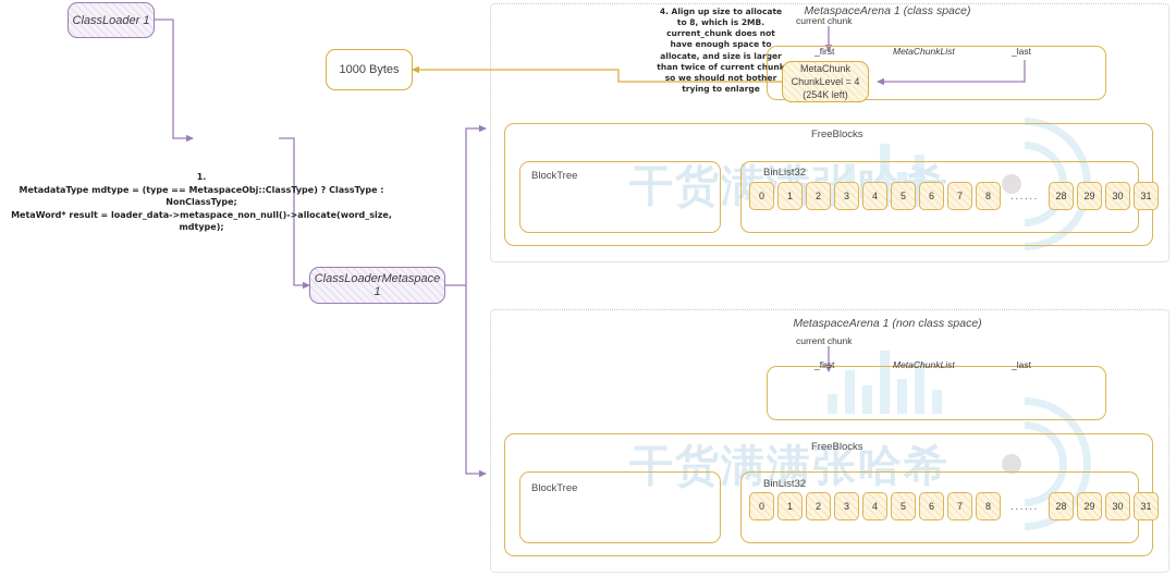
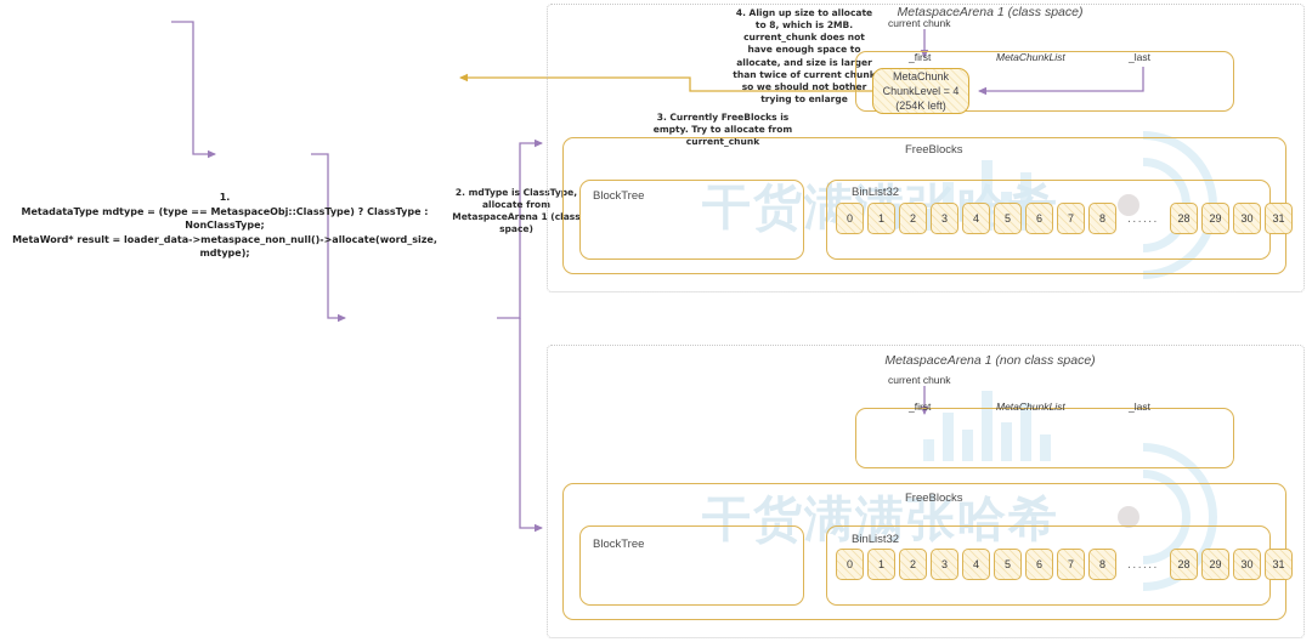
  干货满满张哈希
- ClassLoader 1
- ClassLoaderMetaspace 1
- 1000 Bytes
  1.
  MetadataType mdtype = (type == MetaspaceObj::ClassType) ? ClassType : NonClassType;
  MetaWord* result = loader_data->metaspace_non_null()->allocate(word_size, mdtype);
+ 2. mdType is ClassType,
+ allocate from
+ MetaspaceArena 1 (class
+ space)
+ 3. Currently FreeBlocks is
+ empty. Try to allocate from
+ current_chunk
  4. Align up size to allocate
  to 8, which is 2MB.
  current_chunk does not
  have enough space to
  allocate, and size is larger
  than twice of current chun
  so we should not bother
  trying to enlarge
  MetaspaceArena 1 (class space)
  current chunk
  _first
  MetaChunkList
  _last
  MetaChunk
  ChunkLevel = 4
  (254K left)
  FreeBlocks
  BlockTree
  BinList32
  0
  1
  2
  3
  4
  5
  6
  7
  8
  ......
  28
  29
  30
  31
  MetaspaceArena 1 (non class space)
  current chunk
  _first
  MetaChunkList
  _last
  FreeBlocks
  BlockTree
  BinList32
  0
  1
  2
  3
  4
  5
  6
  7
  8
  ......
  28
  29
  30
  31
